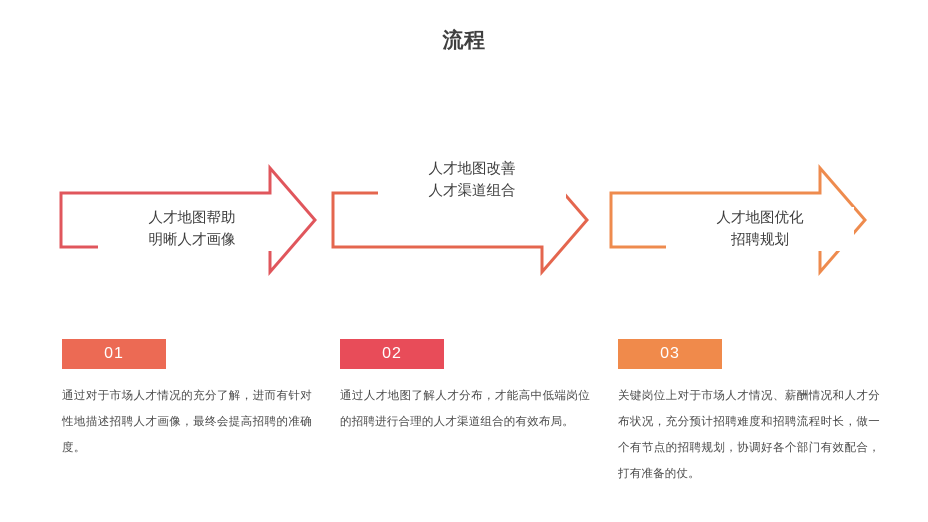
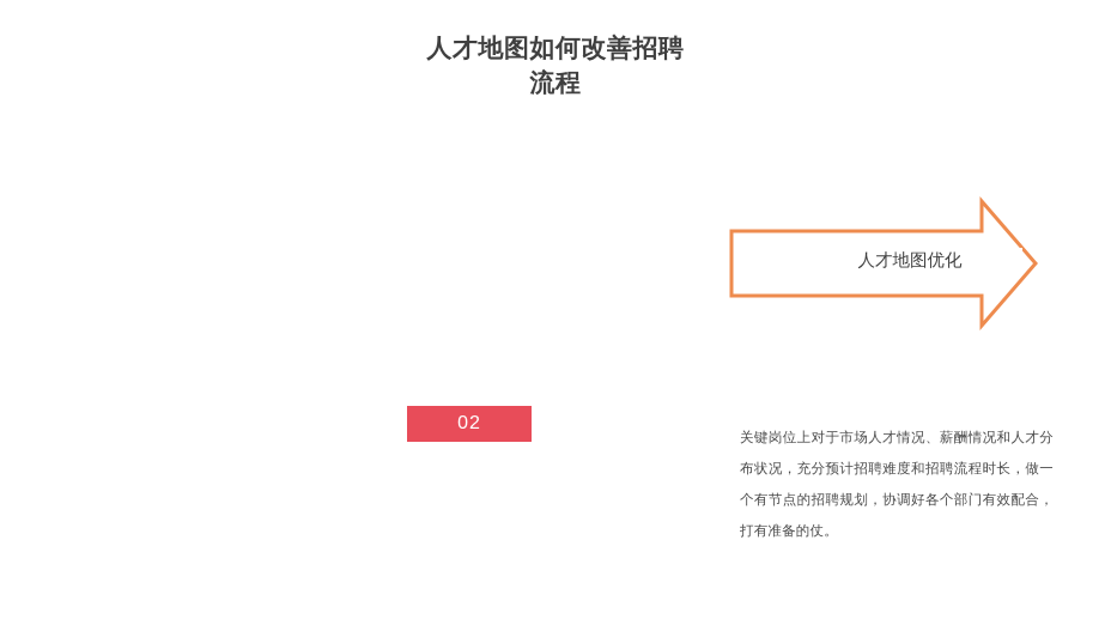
+ 人才地图如何改善招聘
  流程
- 人才地图帮助
- 明晰人才画像
- 人才地图改善
- 人才渠道组合
  人才地图优化
- 招聘规划
- 01
- 通过对于市场人才情况的充分了解，进而有针对性地描述招聘人才画像，最终会提高招聘的准确度。
  02
- 通过人才地图了解人才分布，才能高中低端岗位的招聘进行合理的人才渠道组合的有效布局。
- 03
  关键岗位上对于市场人才情况、薪酬情况和人才分布状况，充分预计招聘难度和招聘流程时长，做一个有节点的招聘规划，协调好各个部门有效配合，打有准备的仗。
